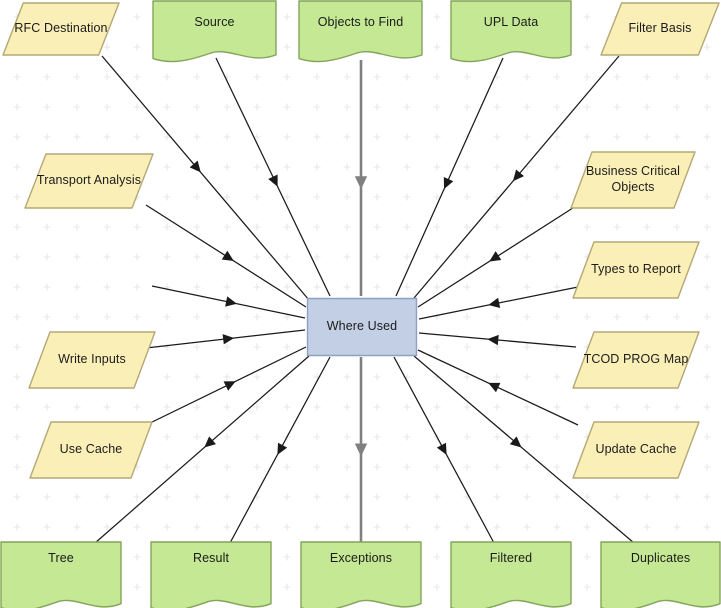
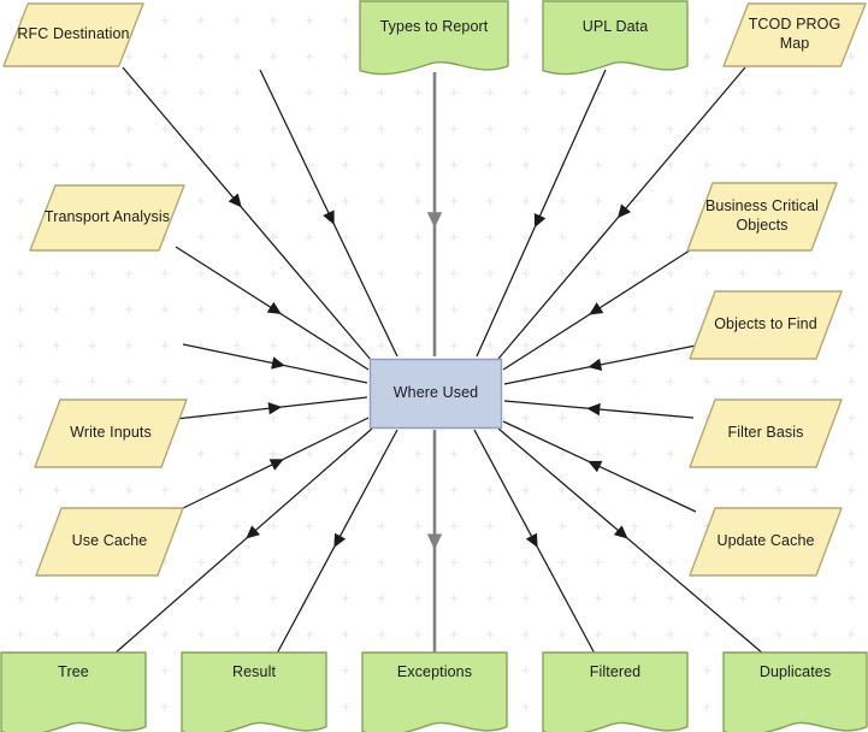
  RFC Destination
- Source
- Objects to Find
+ Types to Report
  UPL Data
- Filter Basis
+ TCOD PROG Map
  Transport Analysis
  Write Inputs
  Use Cache
  Business Critical
  Objects
- Types to Report
+ Objects to Find
- TCOD PROG Map
+ Filter Basis
  Update Cache
  Tree
  Result
  Exceptions
  Filtered
  Duplicates
  Where Used
